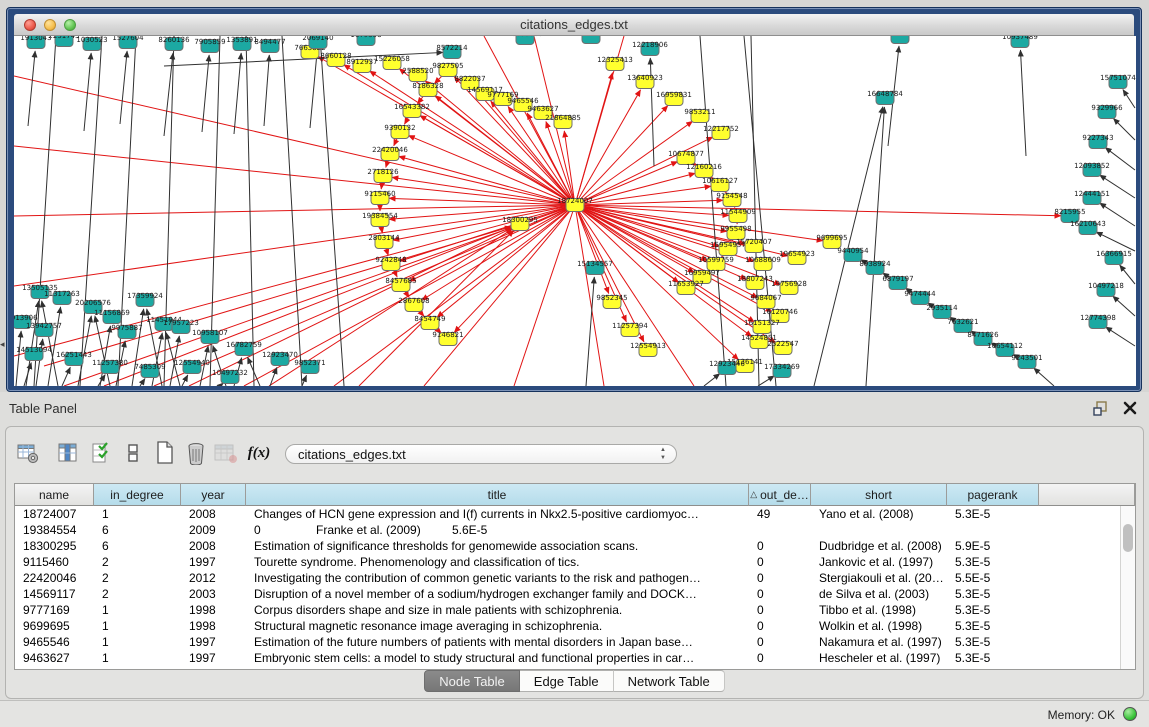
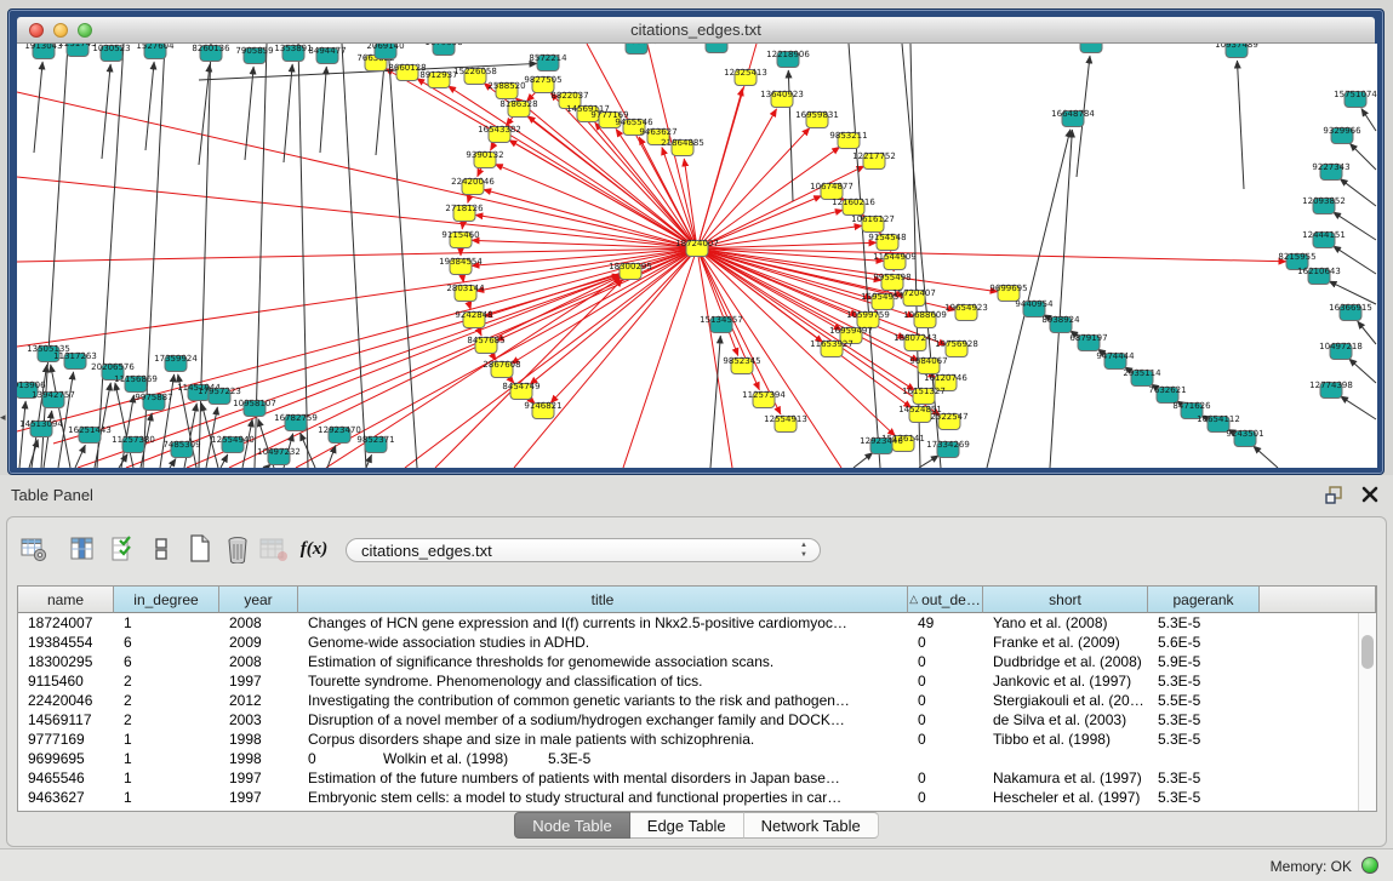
  citations_edges.txt
  18724007
  18300295
  9827505
  8186328
  16543382
  9390132
  22420046
  2718126
  9115460
  19384554
  2803144
  9242848
  8457685
  2867608
  8454749
  9146821
  8660128
  8912937
  15226058
  2588520
  8822037
  14569117
  9777169
  9465546
  9463627
  21864885
  12325413
  13640923
  16959831
  9853211
  12217752
  10674877
  12160216
  10616127
  9154548
  11544909
  9955498
  15954957
  10599759
  16959497
  11653927
  15720407
  10688609
  18807243
  19654923
  19756928
  9684067
  16120746
  16151327
  14524851
  2522547
  136141
  9699695
  17334269
  12923446
  15134557
  9852345
  11257394
  12554913
  1913043
  2251743
  1030523
  1527604
  8260136
  7905859
  1353891
  8494477
  2069140
  8572214
  12218906
  10937489
  913906
  13505135
  11317263
  20206576
  17359924
  11156869
  13942757
  1145194
  9975887
  17957223
  10958107
  16782759
  12923470
  9852371
  14513094
  16251443
  11257380
  7485309
  12554940
  10497232
  9440954
  8938924
  6879197
  9474444
  2935114
  7632621
  8471626
  10654112
  9243501
  16648784
  15751074
  9329966
  9227343
  12093852
  12444151
  8215955
  16210643
  16366915
  10497218
  12774398
  ◂
  Table Panel
  f(x)
  citations_edges.txt
  name
  in_degree
  year
  title
  △
  out_de…
  short
  pagerank
  18724007
  1
  2008
  Changes of HCN gene expression and I(f) currents in Nkx2.5-positive cardiomyoc…
  49
  Yano et al. (2008)
  5.3E-5
  19384554
  6
  2009
+ Genome-wide association studies in ADHD.
  0
  Franke et al. (2009)
  5.6E-5
  18300295
  6
  2008
  Estimation of significance thresholds for genomewide association scans.
  0
  Dudbridge et al. (2008)
  5.9E-5
  9115460
  2
  1997
  Tourette syndrome. Phenomenology and classification of tics.
  0
  Jankovic et al. (1997)
  5.3E-5
  22420046
  2
  2012
  Investigating the contribution of common genetic variants to the risk and pathogen…
  0
  Stergiakouli et al. (2012
  5.5E-5
  14569117
  2
  2003
  Disruption of a novel member of a sodium/hydrogen exchanger family and DOCK…
  0
  de Silva et al. (2003)
  5.3E-5
  9777169
  1
  1998
  Corpus disorders shape and size in male patients with schizophrenia.
  0
  Tibbo et al. (1998)
  5.3E-5
  9699695
  1
  1998
- Structural magnetic resonance image averaging in schizophrenia.
  0
  Wolkin et al. (1998)
  5.3E-5
  9465546
  1
  1997
  Estimation of the future numbers of patients with mental disorders in Japan base…
  0
  Nakamura et al. (1997)
  5.3E-5
  9463627
  1
  1997
  Embryonic stem cells: a model to study structural and functional properties in car…
  0
  Hescheler et al. (1997)
  5.3E-5
  Node Table
  Edge Table
  Network Table
  Memory: OK
